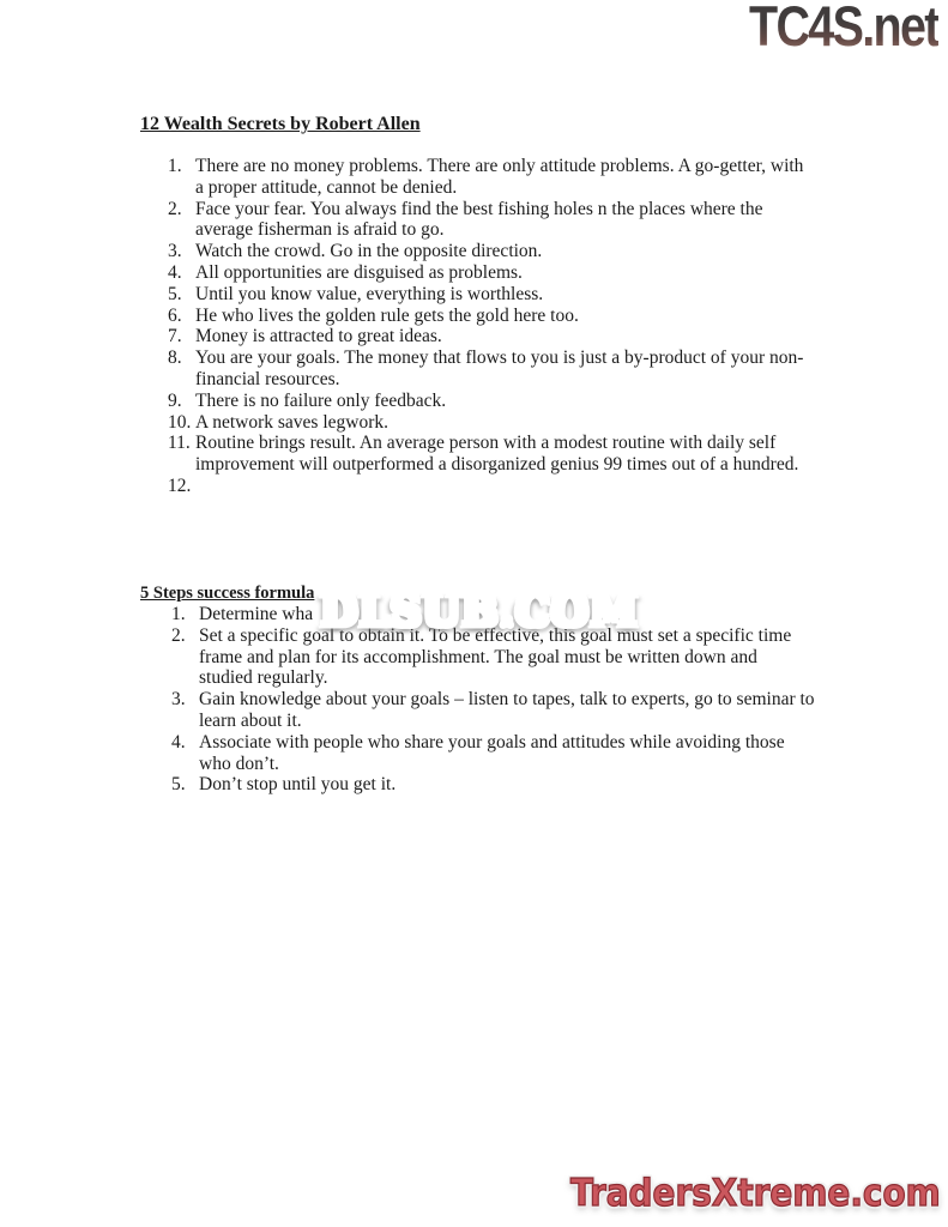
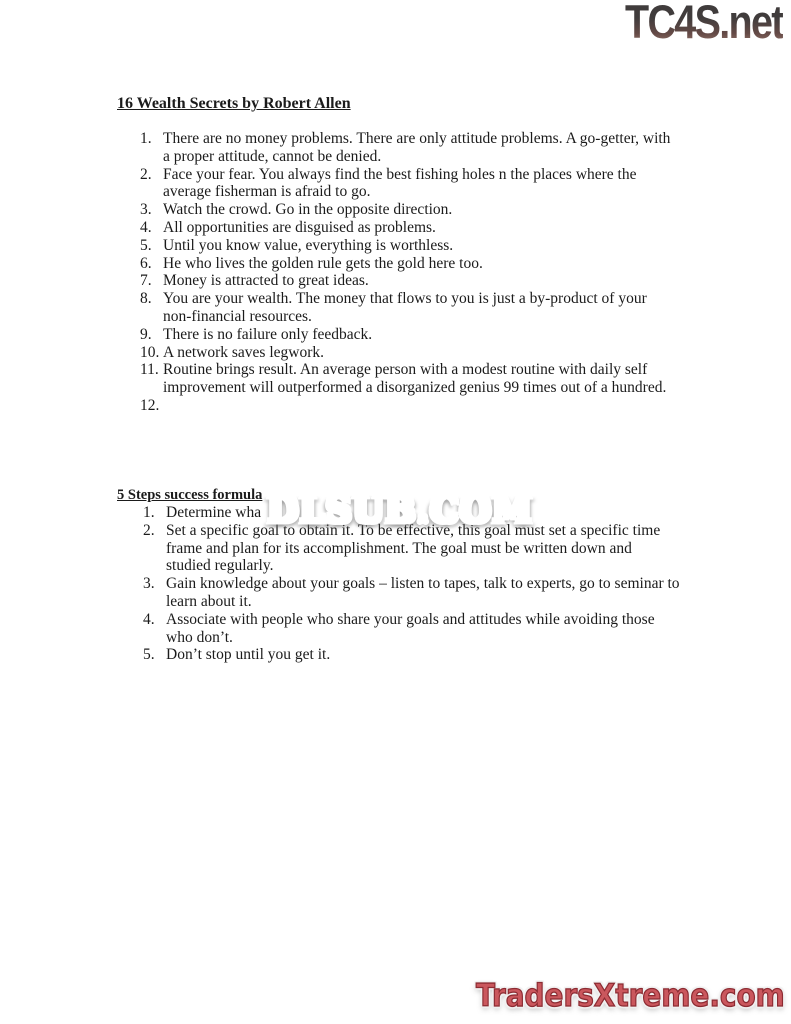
  TC4S.net
- 12 Wealth Secrets by Robert Allen
+ 16 Wealth Secrets by Robert Allen
  1.
  There are no money problems. There are only attitude problems. A go-getter, with a proper attitude, cannot be denied.
  2.
  Face your fear. You always find the best fishing holes n the places where the average fisherman is afraid to go.
  3.
  Watch the crowd. Go in the opposite direction.
  4.
  All opportunities are disguised as problems.
  5.
  Until you know value, everything is worthless.
  6.
  He who lives the golden rule gets the gold here too.
  7.
  Money is attracted to great ideas.
  8.
- You are your goals. The money that flows to you is just a by-product of your non-financial resources.
+ You are your wealth. The money that flows to you is just a by-product of your non-financial resources.
  9.
  There is no failure only feedback.
  10.
  A network saves legwork.
  11.
  Routine brings result. An average person with a modest routine with daily self improvement will outperformed a disorganized genius 99 times out of a hundred.
  12.
  5 Steps success formu
  1.
  Determine wh
  2.
  Set a specific set a specific time frame and plan for its accomplishment. The goal must be written down and studied regularly.
  3.
  Gain knowledge about your goals – listen to tapes, talk to experts, go to seminar to learn about it.
  4.
  Associate with people who share your goals and attitudes while avoiding those who don’t.
  5.
  Don’t stop until you get it.
  DLSUB.COM
  TradersXtreme.com
